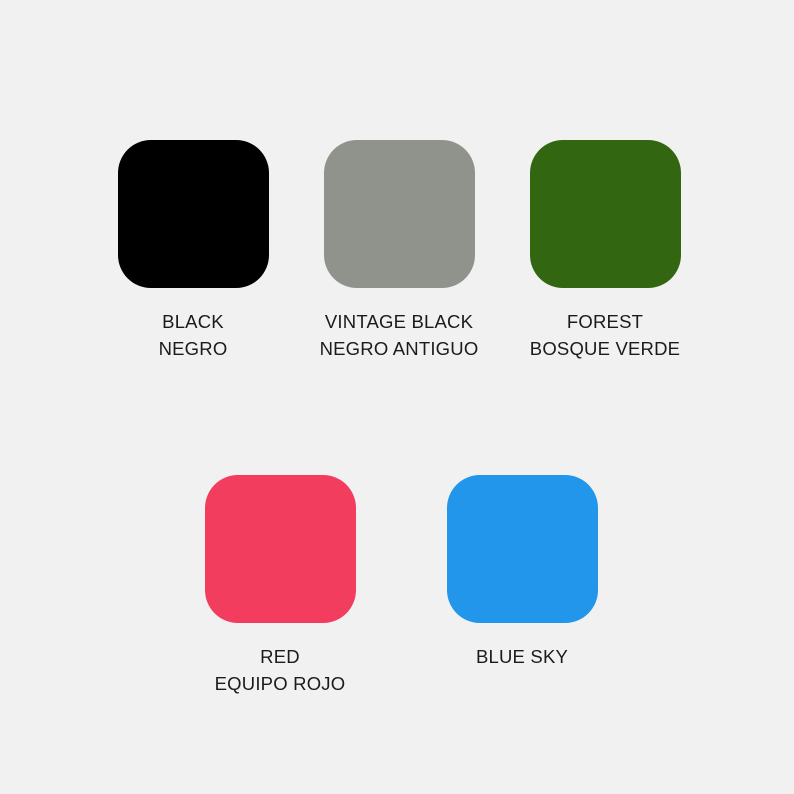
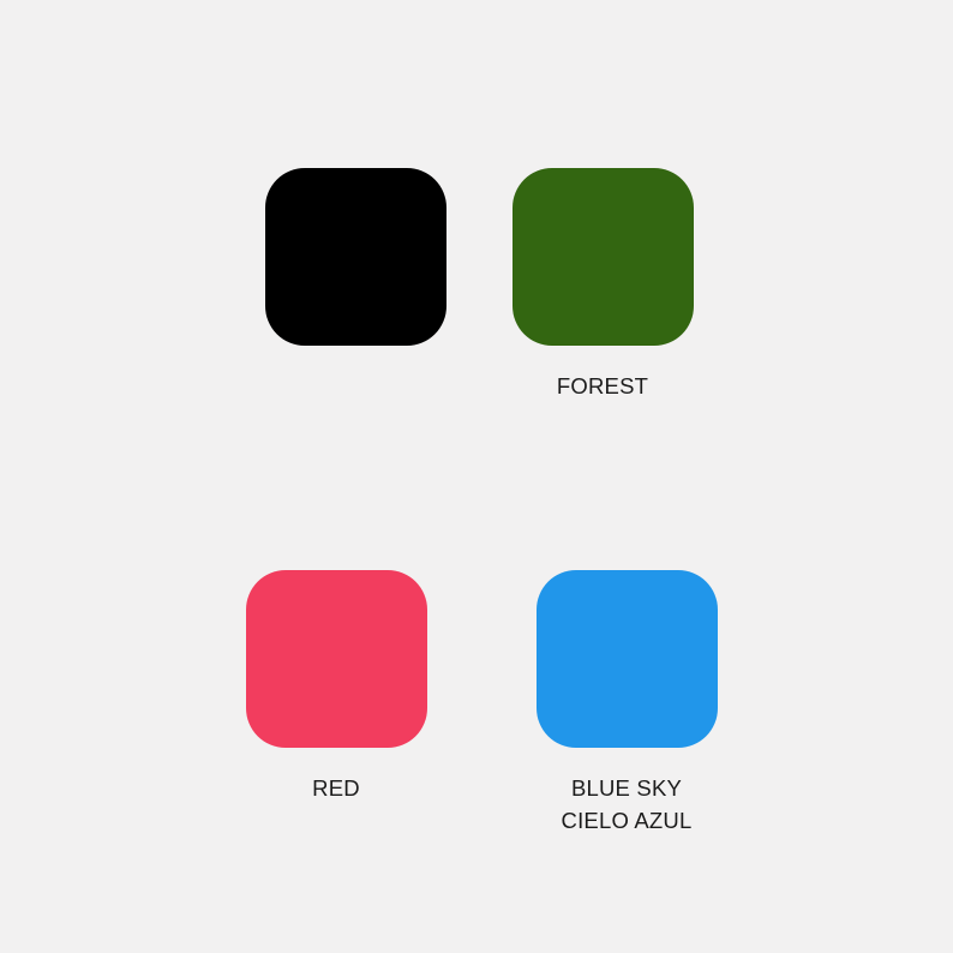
- BLACK
- NEGRO
- VINTAGE BLACK
- NEGRO ANTIGUO
  FOREST
- BOSQUE VERDE
  RED
- EQUIPO ROJO
  BLUE SKY
+ CIELO AZUL
